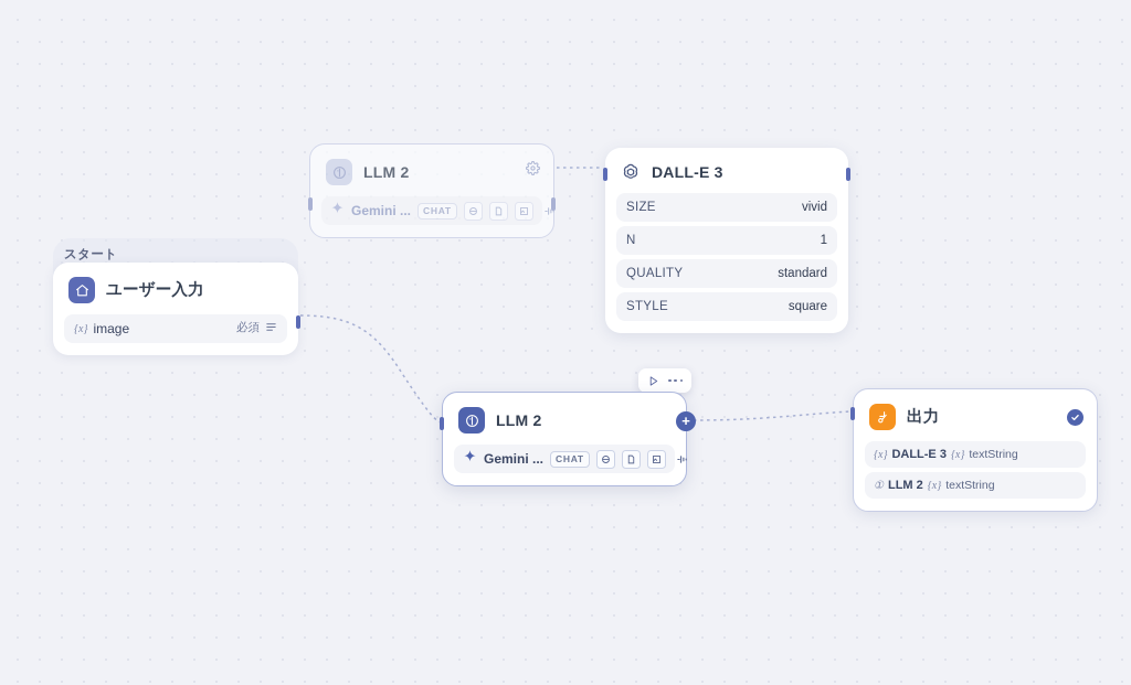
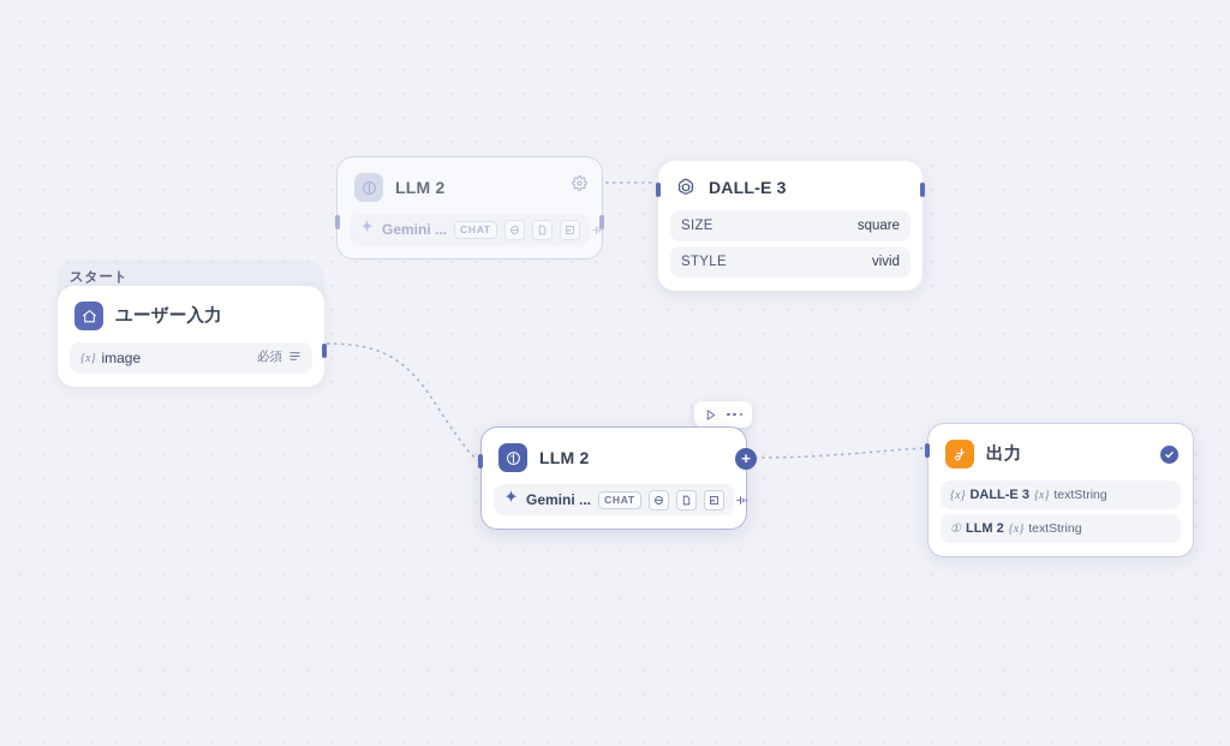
  スタート
  ユーザー入力
  {x}
  image
  必須
  LLM 2
  Gemini ...
  CHAT
  DALL-E 3
  SIZE
- vivid
+ square
- N
- 1
- QUALITY
- standard
  STYLE
- square
+ vivid
  LLM 2
  Gemini ...
  CHAT
  +
  出力
  {x}
  DALL-E 3
  {x}
  textString
  ①
  LLM 2
  {x}
  textString
